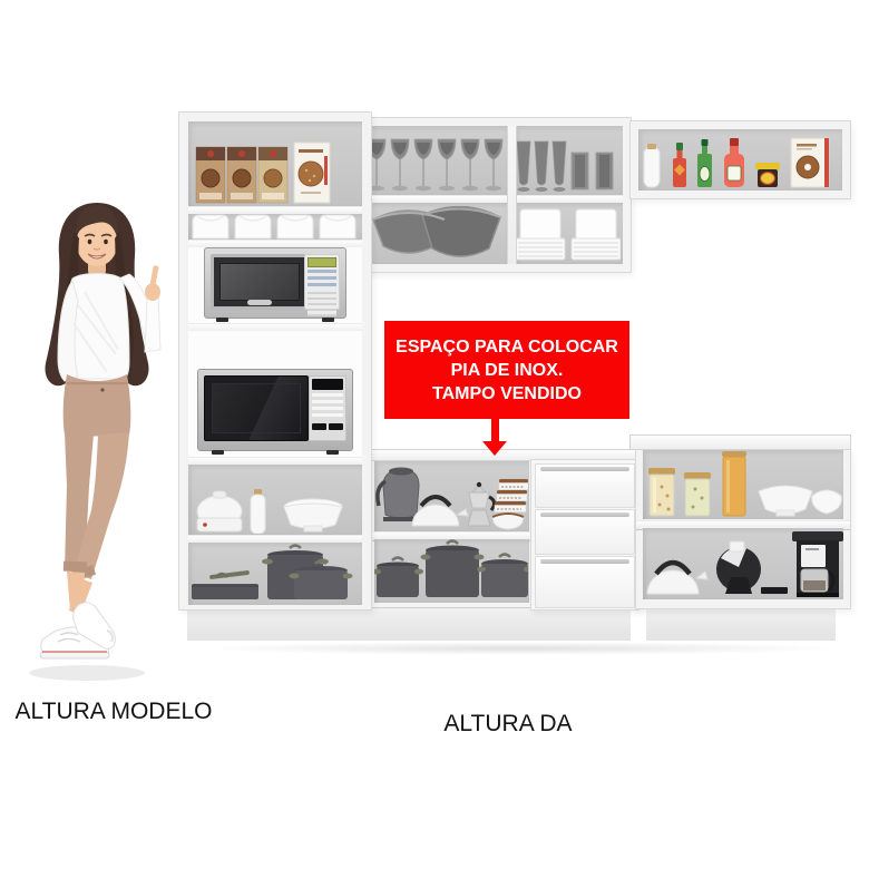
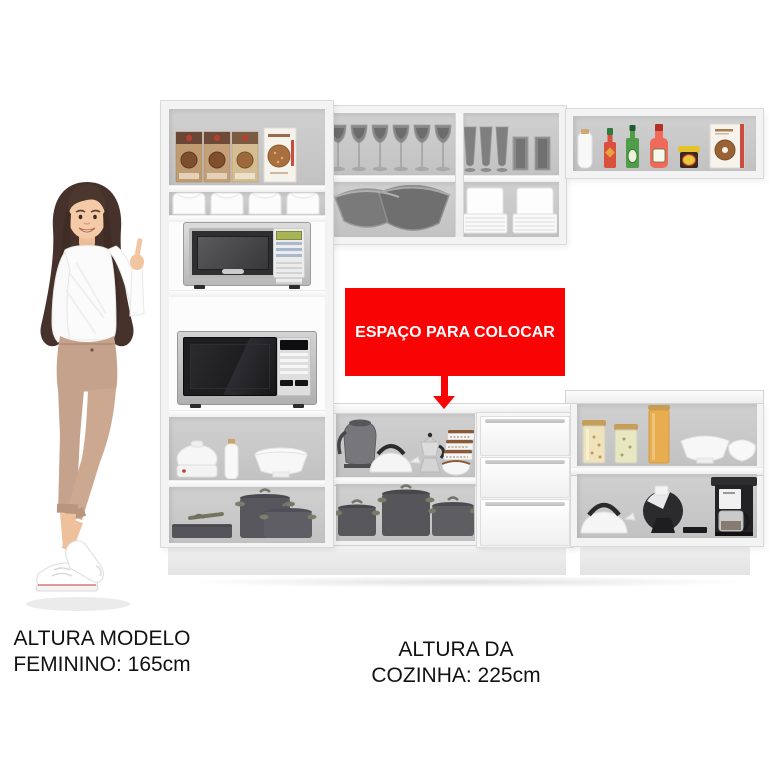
  ESPAÇO PARA COLOCAR
- PIA DE INOX.
- TAMPO VENDIDO
  ALTURA MODELO
+ FEMININO: 165cm
  ALTURA DA
+ COZINHA: 225cm
